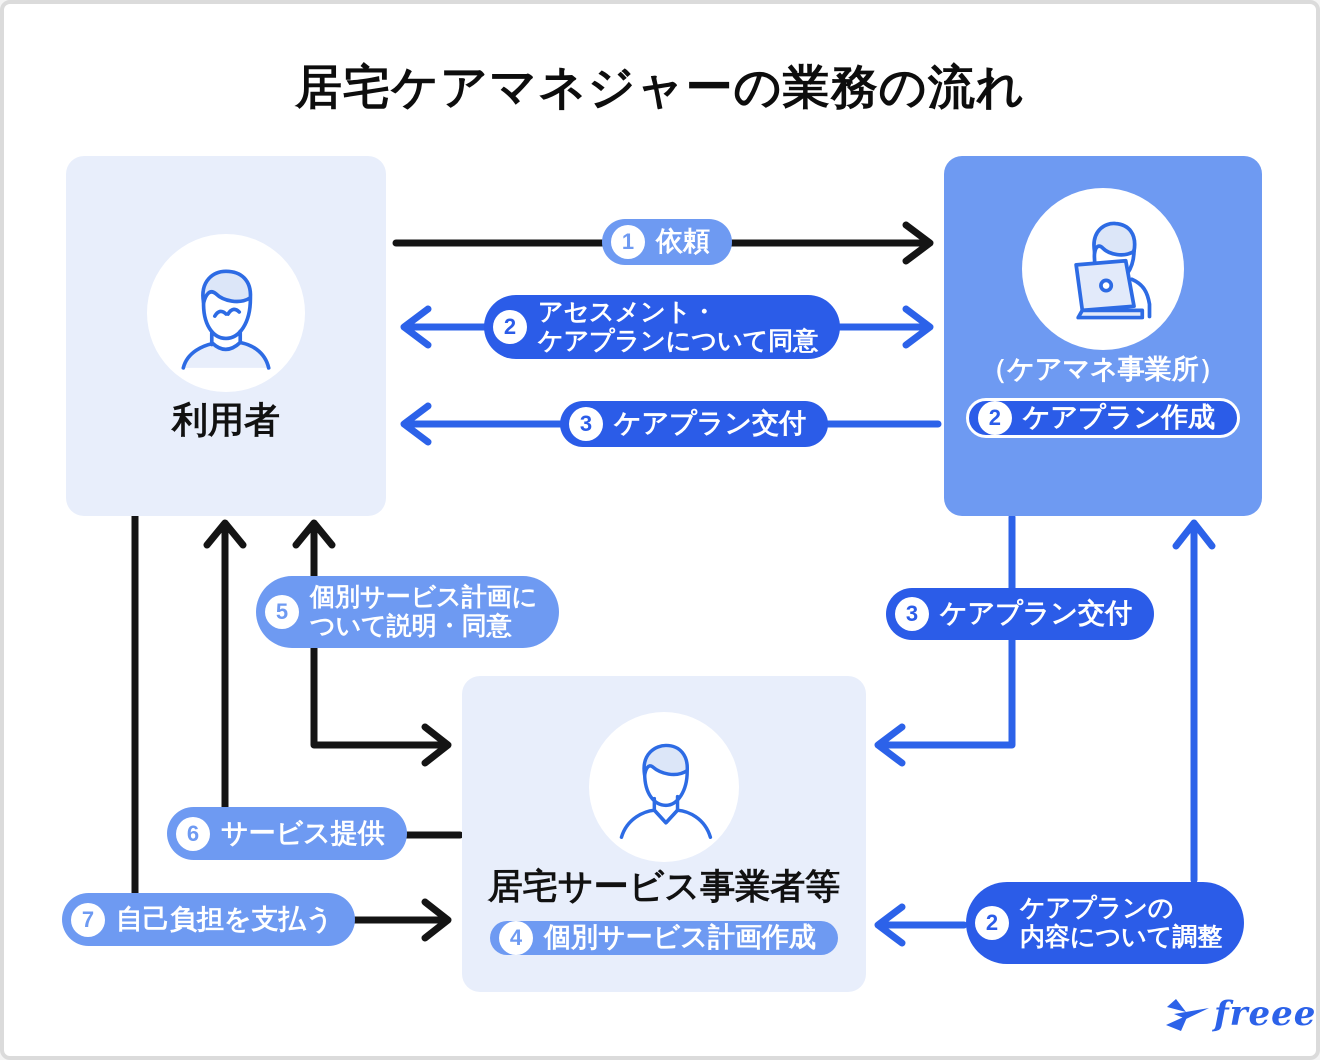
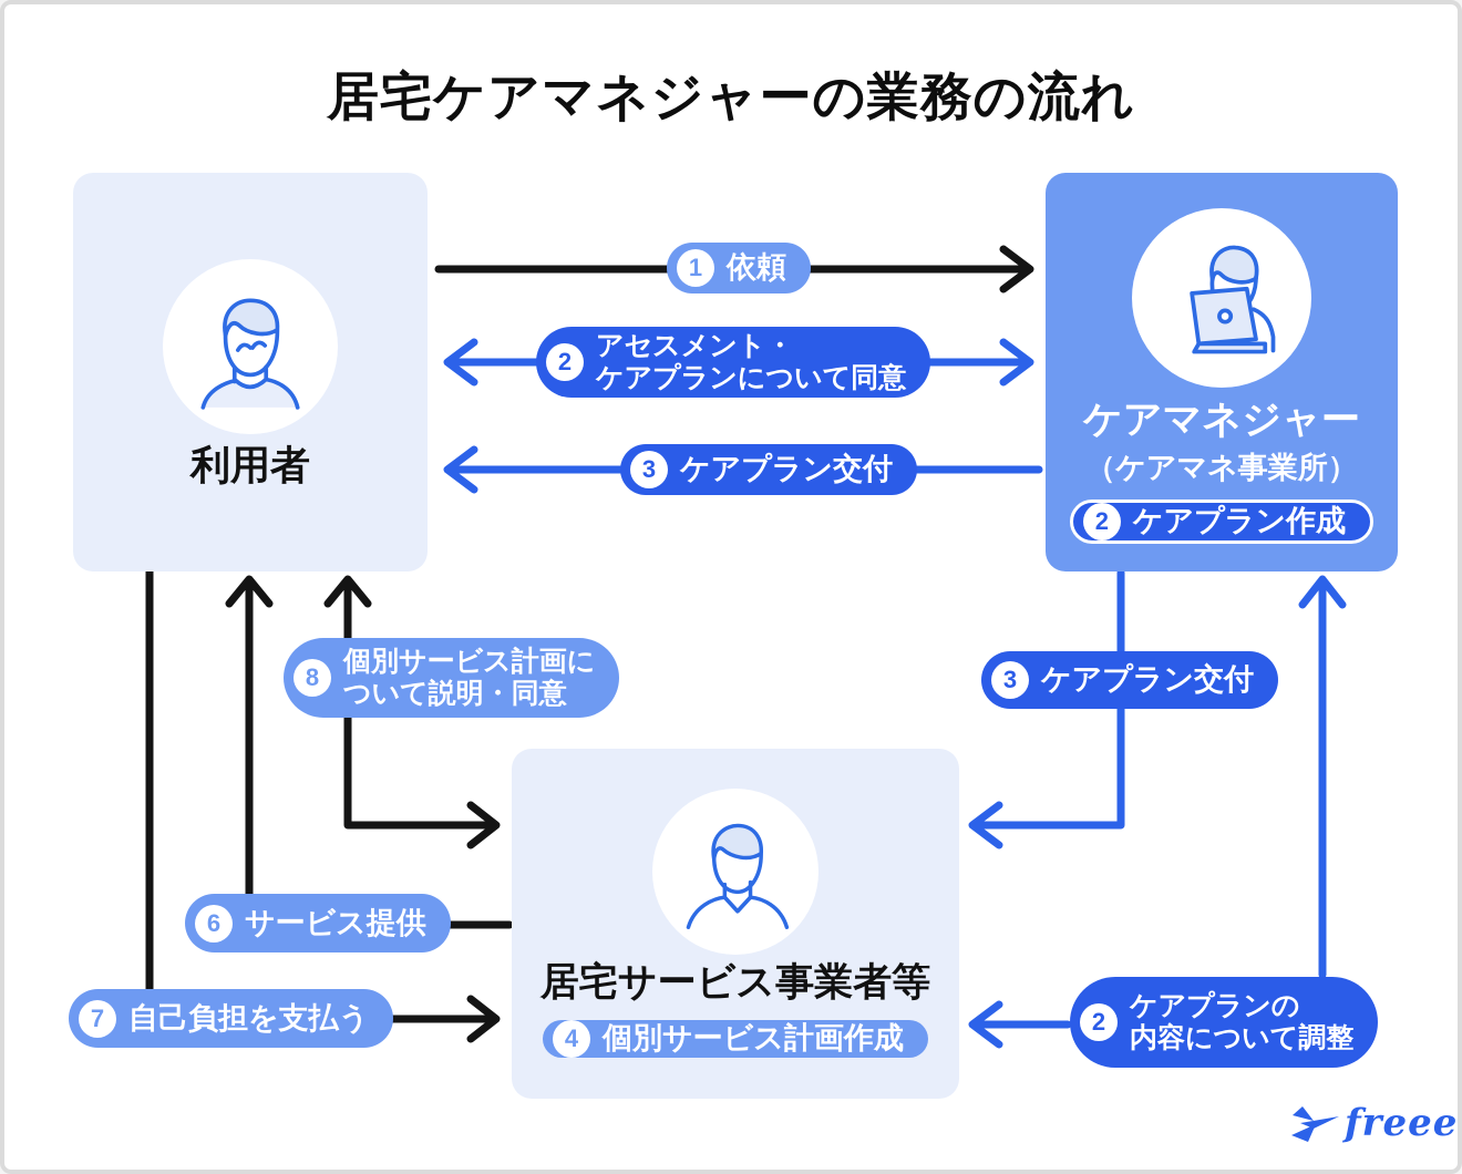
  居宅ケアマネジャーの業務の流れ
  利用者
+ ケアマネジャー
  （ケアマネ事業所）
  2
  ケアプラン作成
  居宅サービス事業者等
  4
  個別サービス計画作成
  1
  依頼
  2
  アセスメント・
  ケアプランについて同意
  3
  ケアプラン交付
- 5
+ 8
  個別サービス計画に
  ついて説明・同意
  3
  ケアプラン交付
  6
  サービス提供
  7
  自己負担を支払う
  2
  ケアプランの
  内容について調整
  freee
